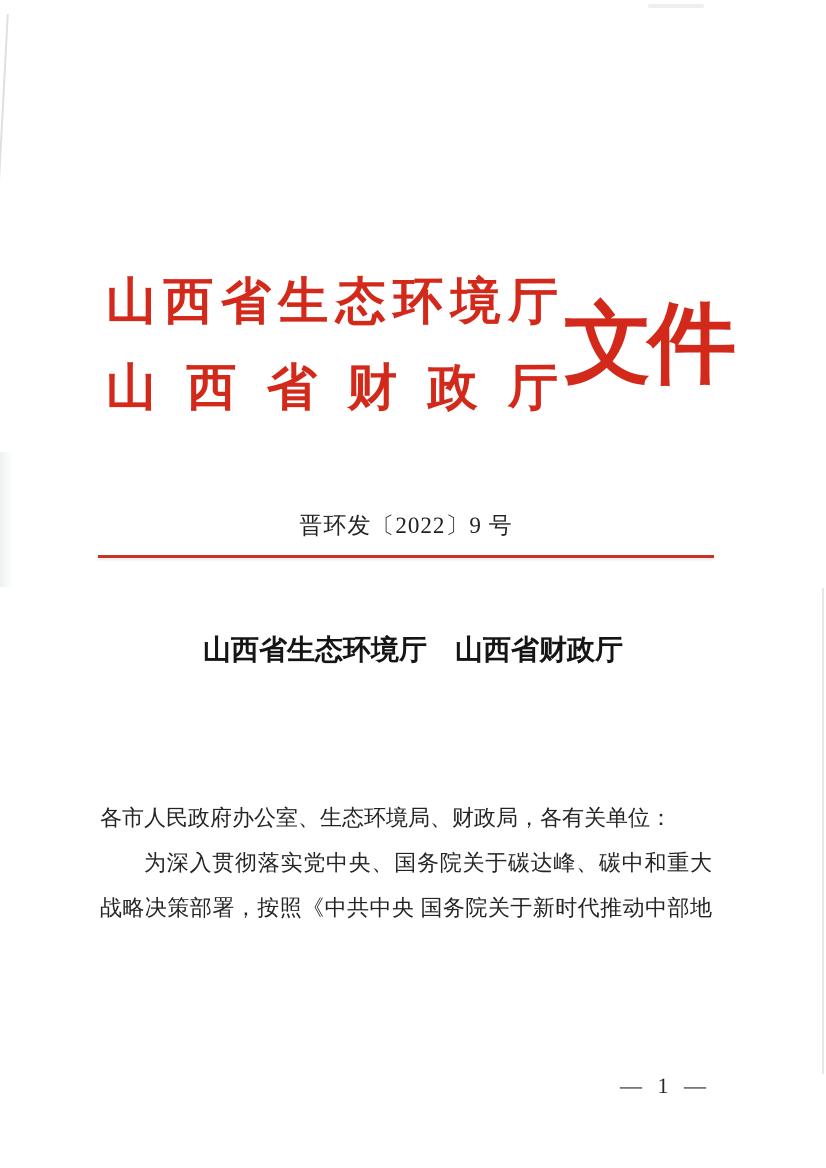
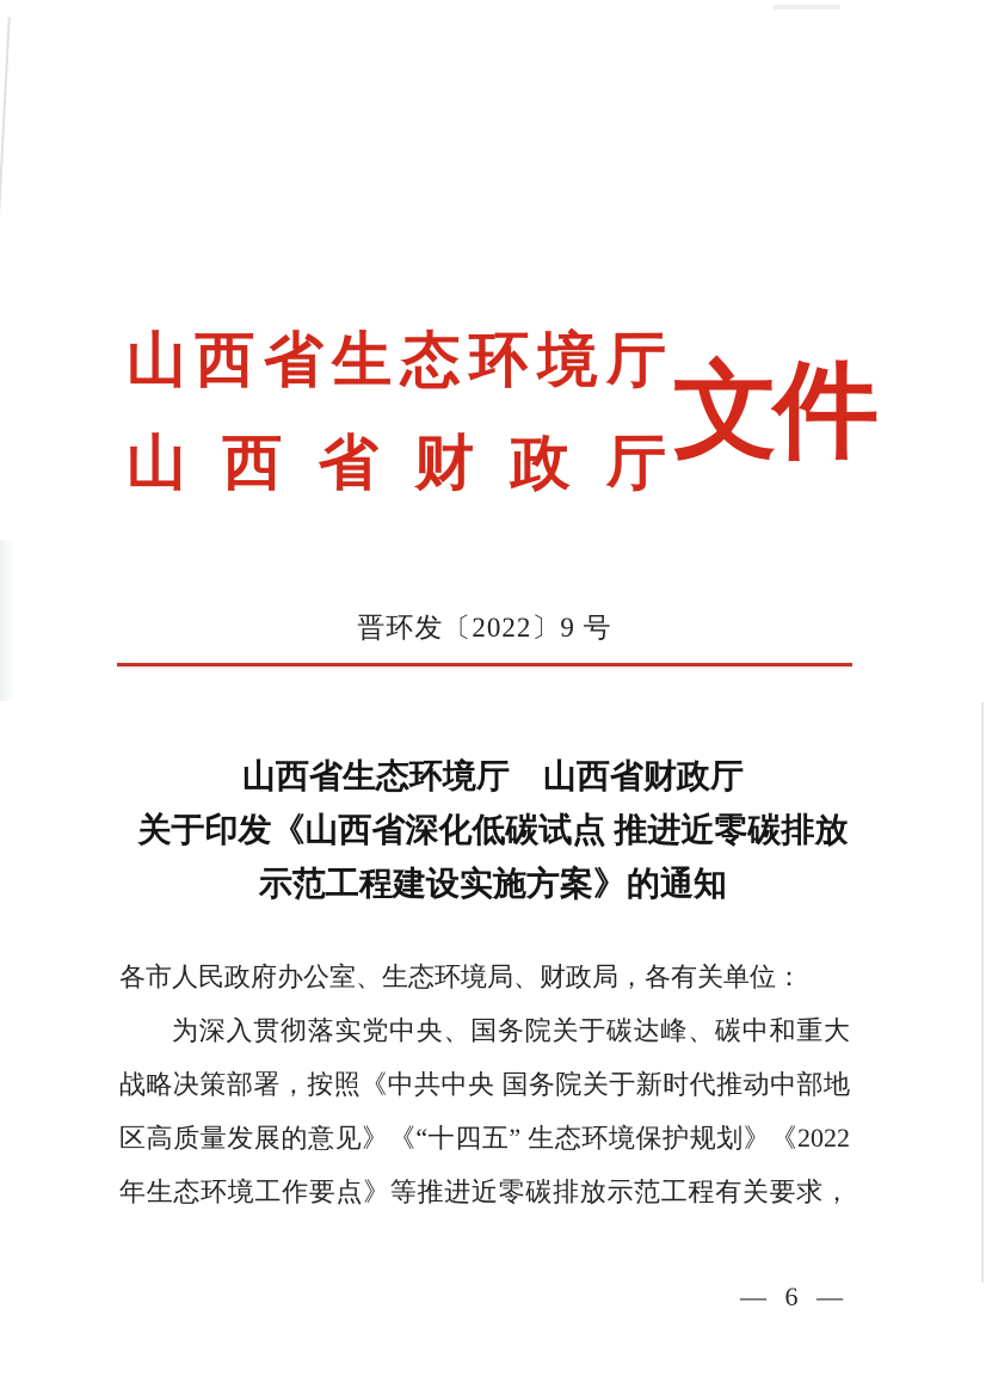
  山西省生态环境厅
  山西省财政厅
  文件
  晋环发〔2022〕9 号
  山西省生态环境厅 山西省财政厅
+ 关于印发《山西省深化低碳试点 推进近零碳排放
+ 示范工程建设实施方案》的通知
  各市人民政府办公室、生态环境局、财政局，各有关单位：
  为深入贯彻落实党中央、国务院关于碳达峰、碳中和重大
  战略决策部署，按照《中共中央 国务院关于新时代推动中部地
+ 区高质量发展的意见》《“十四五” 生态环境保护规划》《2022
+ 年生态环境工作要点》等推进近零碳排放示范工程有关要求，
- — 1 —
+ — 6 —
